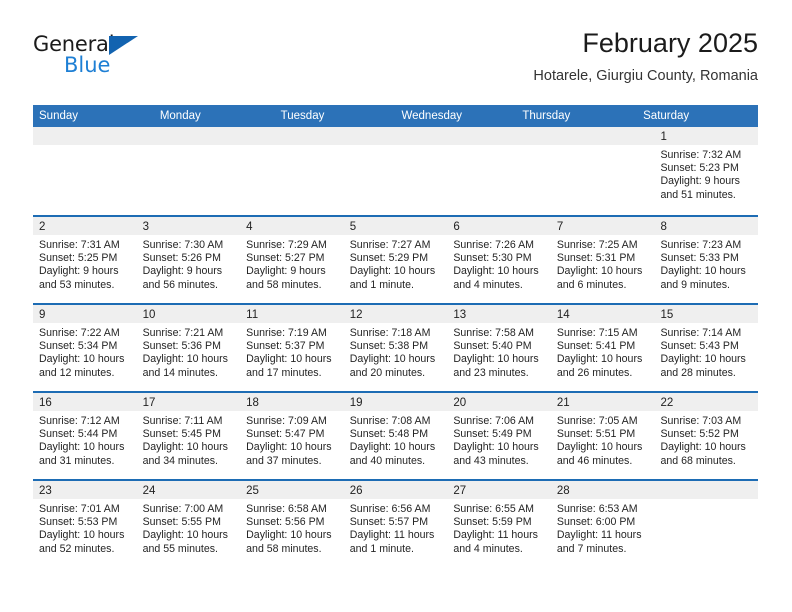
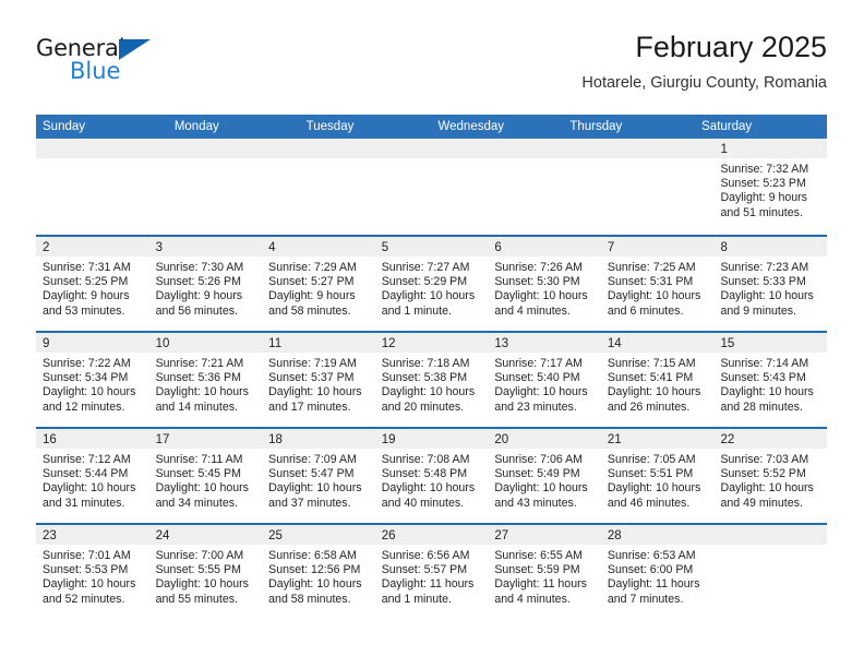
  General
  Blue
  February 2025
  Hotarele, Giurgiu County, Romania
  Sunday
  Monday
  Tuesday
  Wednesday
  Thursday
  Saturday
  1
  Sunrise: 7:32 AM
  Sunset: 5:23 PM
  Daylight: 9 hours
  and 51 minutes.
  2
  Sunrise: 7:31 AM
  Sunset: 5:25 PM
  Daylight: 9 hours
  and 53 minutes.
  3
  Sunrise: 7:30 AM
  Sunset: 5:26 PM
  Daylight: 9 hours
  and 56 minutes.
  4
  Sunrise: 7:29 AM
  Sunset: 5:27 PM
  Daylight: 9 hours
  and 58 minutes.
  5
  Sunrise: 7:27 AM
  Sunset: 5:29 PM
  Daylight: 10 hours
  and 1 minute.
  6
  Sunrise: 7:26 AM
  Sunset: 5:30 PM
  Daylight: 10 hours
  and 4 minutes.
  7
  Sunrise: 7:25 AM
  Sunset: 5:31 PM
  Daylight: 10 hours
  and 6 minutes.
  8
  Sunrise: 7:23 AM
  Sunset: 5:33 PM
  Daylight: 10 hours
  and 9 minutes.
  9
  Sunrise: 7:22 AM
  Sunset: 5:34 PM
  Daylight: 10 hours
  and 12 minutes.
  10
  Sunrise: 7:21 AM
  Sunset: 5:36 PM
  Daylight: 10 hours
  and 14 minutes.
  11
  Sunrise: 7:19 AM
  Sunset: 5:37 PM
  Daylight: 10 hours
  and 17 minutes.
  12
  Sunrise: 7:18 AM
  Sunset: 5:38 PM
  Daylight: 10 hours
  and 20 minutes.
  13
- Sunrise: 7:58 AM
+ Sunrise: 7:17 AM
  Sunset: 5:40 PM
  Daylight: 10 hours
  and 23 minutes.
  14
  Sunrise: 7:15 AM
  Sunset: 5:41 PM
  Daylight: 10 hours
  and 26 minutes.
  15
  Sunrise: 7:14 AM
  Sunset: 5:43 PM
  Daylight: 10 hours
  and 28 minutes.
  16
  Sunrise: 7:12 AM
  Sunset: 5:44 PM
  Daylight: 10 hours
  and 31 minutes.
  17
  Sunrise: 7:11 AM
  Sunset: 5:45 PM
  Daylight: 10 hours
  and 34 minutes.
  18
  Sunrise: 7:09 AM
  Sunset: 5:47 PM
  Daylight: 10 hours
  and 37 minutes.
  19
  Sunrise: 7:08 AM
  Sunset: 5:48 PM
  Daylight: 10 hours
  and 40 minutes.
  20
  Sunrise: 7:06 AM
  Sunset: 5:49 PM
  Daylight: 10 hours
  and 43 minutes.
  21
  Sunrise: 7:05 AM
  Sunset: 5:51 PM
  Daylight: 10 hours
  and 46 minutes.
  22
  Sunrise: 7:03 AM
  Sunset: 5:52 PM
  Daylight: 10 hours
- and 68 minutes.
+ and 49 minutes.
  23
  Sunrise: 7:01 AM
  Sunset: 5:53 PM
  Daylight: 10 hours
  and 52 minutes.
  24
  Sunrise: 7:00 AM
  Sunset: 5:55 PM
  Daylight: 10 hours
  and 55 minutes.
  25
  Sunrise: 6:58 AM
- Sunset: 5:56 PM
+ Sunset: 12:56 PM
  Daylight: 10 hours
  and 58 minutes.
  26
  Sunrise: 6:56 AM
  Sunset: 5:57 PM
  Daylight: 11 hours
  and 1 minute.
  27
  Sunrise: 6:55 AM
  Sunset: 5:59 PM
  Daylight: 11 hours
  and 4 minutes.
  28
  Sunrise: 6:53 AM
  Sunset: 6:00 PM
  Daylight: 11 hours
  and 7 minutes.
